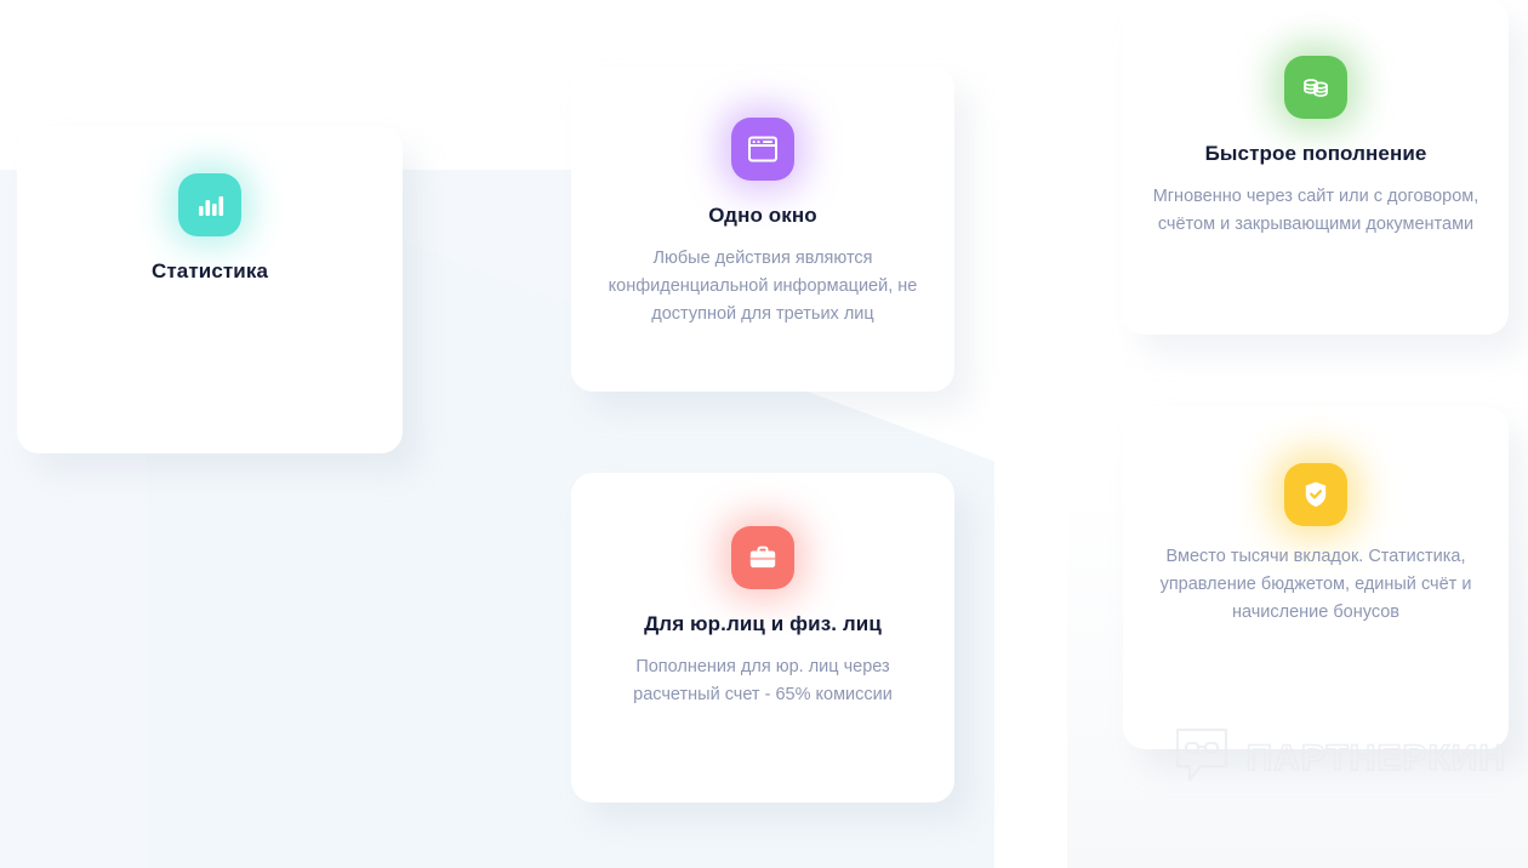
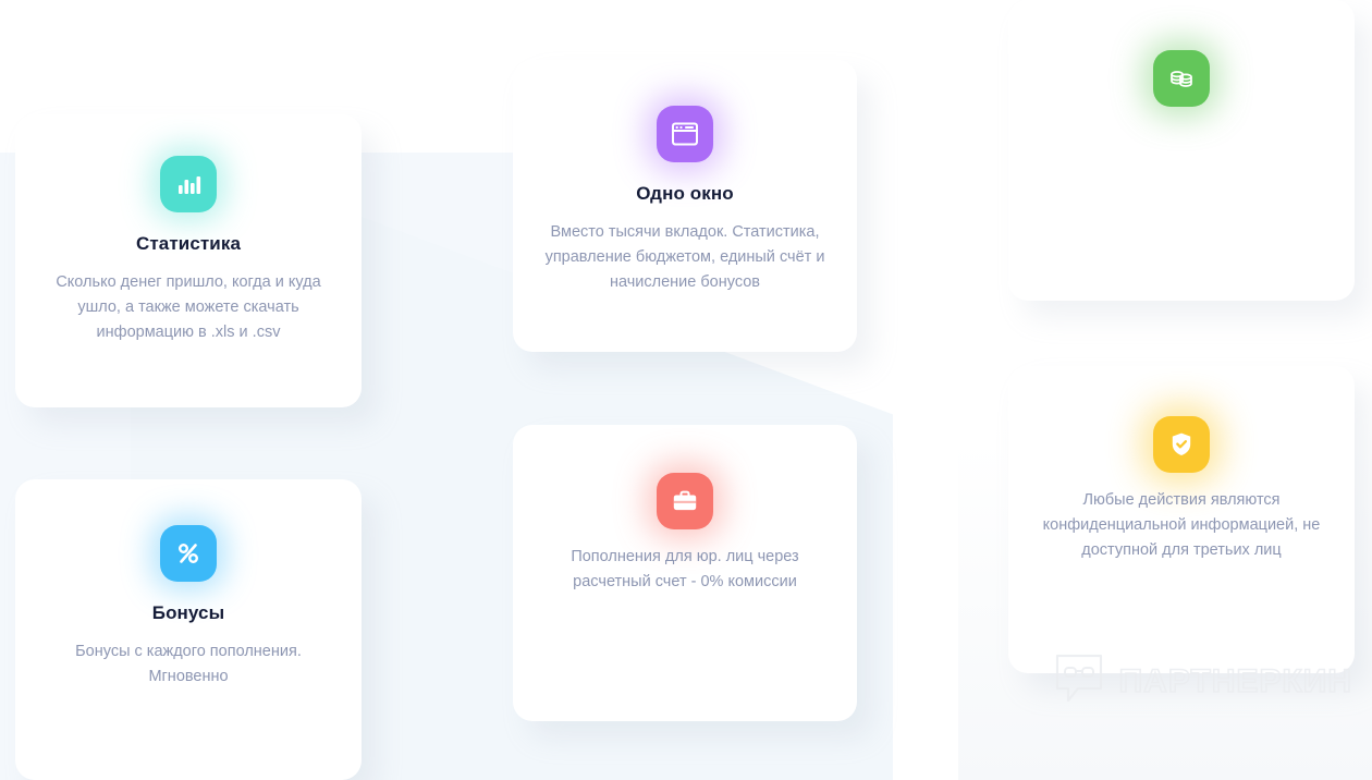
  Статистика
+ Сколько денег пришло, когда и куда ушло, а также можете скачать информацию в .xls и .csv
+ Бонусы
+ Бонусы с каждого пополнения. Мгновенно
  Одно окно
- Любые действия являются конфиденциальной информацией, не доступной для третьих лиц
+ Вместо тысячи вкладок. Статистика, управление бюджетом, единый счёт и начисление бонусов
- Для юр.лиц и физ. лиц
- Пополнения для юр. лиц через расчетный счет - 65% комиссии
+ Пополнения для юр. лиц через расчетный счет - 0% комиссии
- Быстрое пополнение
- Мгновенно через сайт или с договором, счётом и закрывающими документами
- Вместо тысячи вкладок. Статистика, управление бюджетом, единый счёт и начисление бонусов
+ Любые действия являются конфиденциальной информацией, не доступной для третьих лиц
